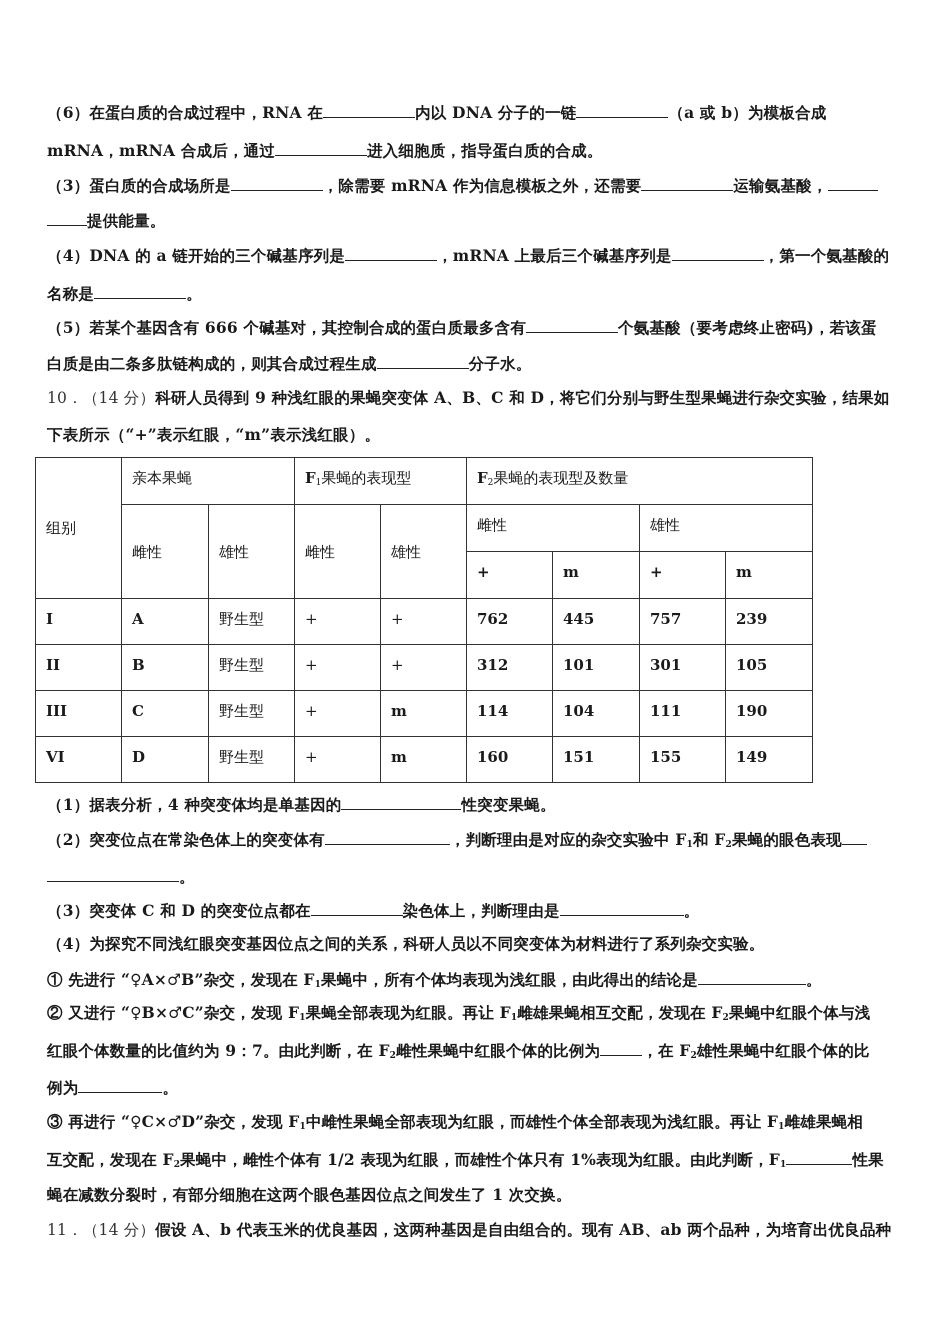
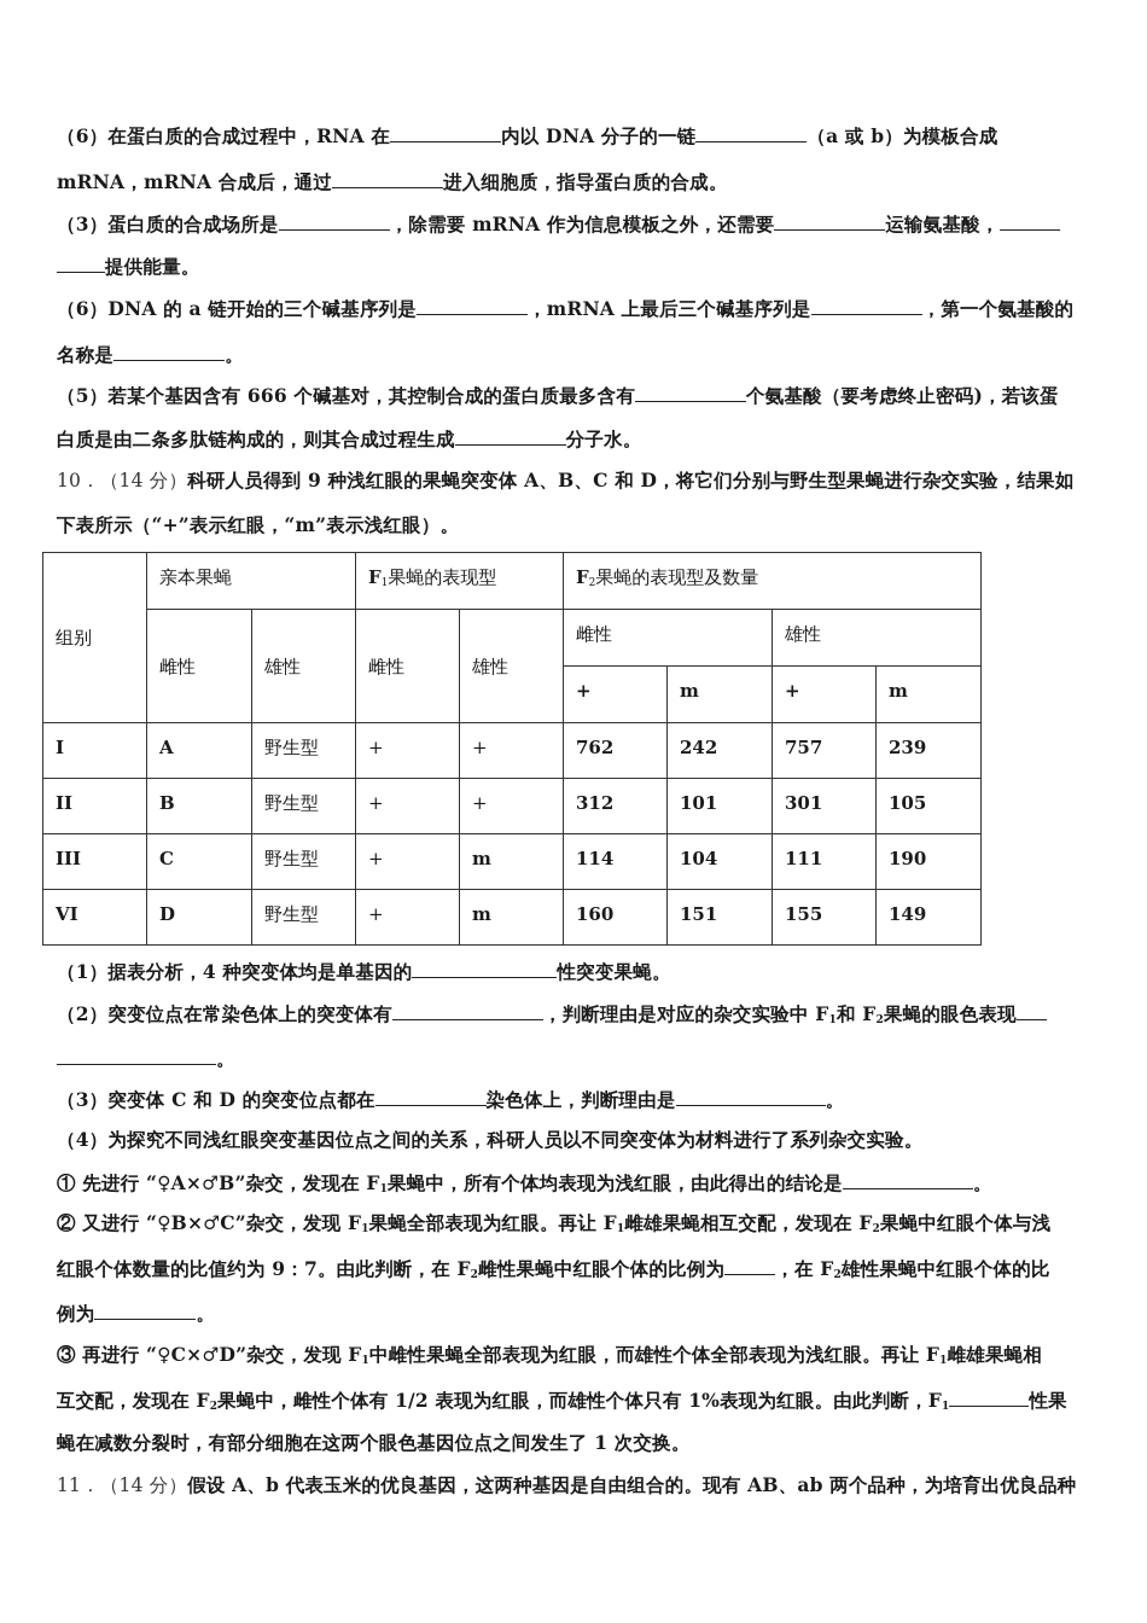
  （6）在蛋白质的合成过程中，RNA 在 内以 DNA 分子的一链 （a 或 b）为模板合成
  mRNA，mRNA 合成后，通过 进入细胞质，指导蛋白质的合成。
  （3）蛋白质的合成场所是 ，除需要 mRNA 作为信息模板之外，还需要 运输氨基酸，
  提供能量。
- （4）DNA 的 a 链开始的三个碱基序列是 ，mRNA 上最后三个碱基序列是 ，第一个氨基酸的
+ （6）DNA 的 a 链开始的三个碱基序列是 ，mRNA 上最后三个碱基序列是 ，第一个氨基酸的
  名称是 。
  （5）若某个基因含有 666 个碱基对，其控制合成的蛋白质最多含有 个氨基酸（要考虑终止密码)，若该蛋
  白质是由二条多肽链构成的，则其合成过程生成 分子水。
  10．（14 分）科研人员得到 9 种浅红眼的果蝇突变体 A、B、C 和 D，将它们分别与野生型果蝇进行杂交实验，结果如
  下表所示（“+”表示红眼，“m”表示浅红眼）。
  组别	亲本果蝇	F1果蝇的表现型	F2果蝇的表现型及数量
  雌性	雄性	雌性	雄性	雌性	雄性
  +	m	+	m
- I	A	野生型	+	+	762	445	757	239
+ I	A	野生型	+	+	762	242	757	239
  II	B	野生型	+	+	312	101	301	105
  III	C	野生型	+	m	114	104	111	190
  VI	D	野生型	+	m	160	151	155	149
  （1）据表分析，4 种突变体均是单基因的 性突变果蝇。
  （2）突变位点在常染色体上的突变体有 ，判断理由是对应的杂交实验中 F1和 F2果蝇的眼色表现
  。
  （3）突变体 C 和 D 的突变位点都在 染色体上，判断理由是 。
  （4）为探究不同浅红眼突变基因位点之间的关系，科研人员以不同突变体为材料进行了系列杂交实验。
  ① 先进行 “♀A×♂B”杂交，发现在 F1果蝇中，所有个体均表现为浅红眼，由此得出的结论是 。
  ② 又进行 “♀B×♂C”杂交，发现 F1果蝇全部表现为红眼。再让 F1雌雄果蝇相互交配，发现在 F2果蝇中红眼个体与浅
  红眼个体数量的比值约为 9：7。由此判断，在 F2雌性果蝇中红眼个体的比例为 ，在 F2雄性果蝇中红眼个体的比
  例为 。
  ③ 再进行 “♀C×♂D”杂交，发现 F1中雌性果蝇全部表现为红眼，而雄性个体全部表现为浅红眼。再让 F1雌雄果蝇相
  互交配，发现在 F2果蝇中，雌性个体有 1/2 表现为红眼，而雄性个体只有 1%表现为红眼。由此判断，F1性果
  蝇在减数分裂时，有部分细胞在这两个眼色基因位点之间发生了 1 次交换。
  11．（14 分）假设 A、b 代表玉米的优良基因，这两种基因是自由组合的。现有 AB、ab 两个品种，为培育出优良品种
